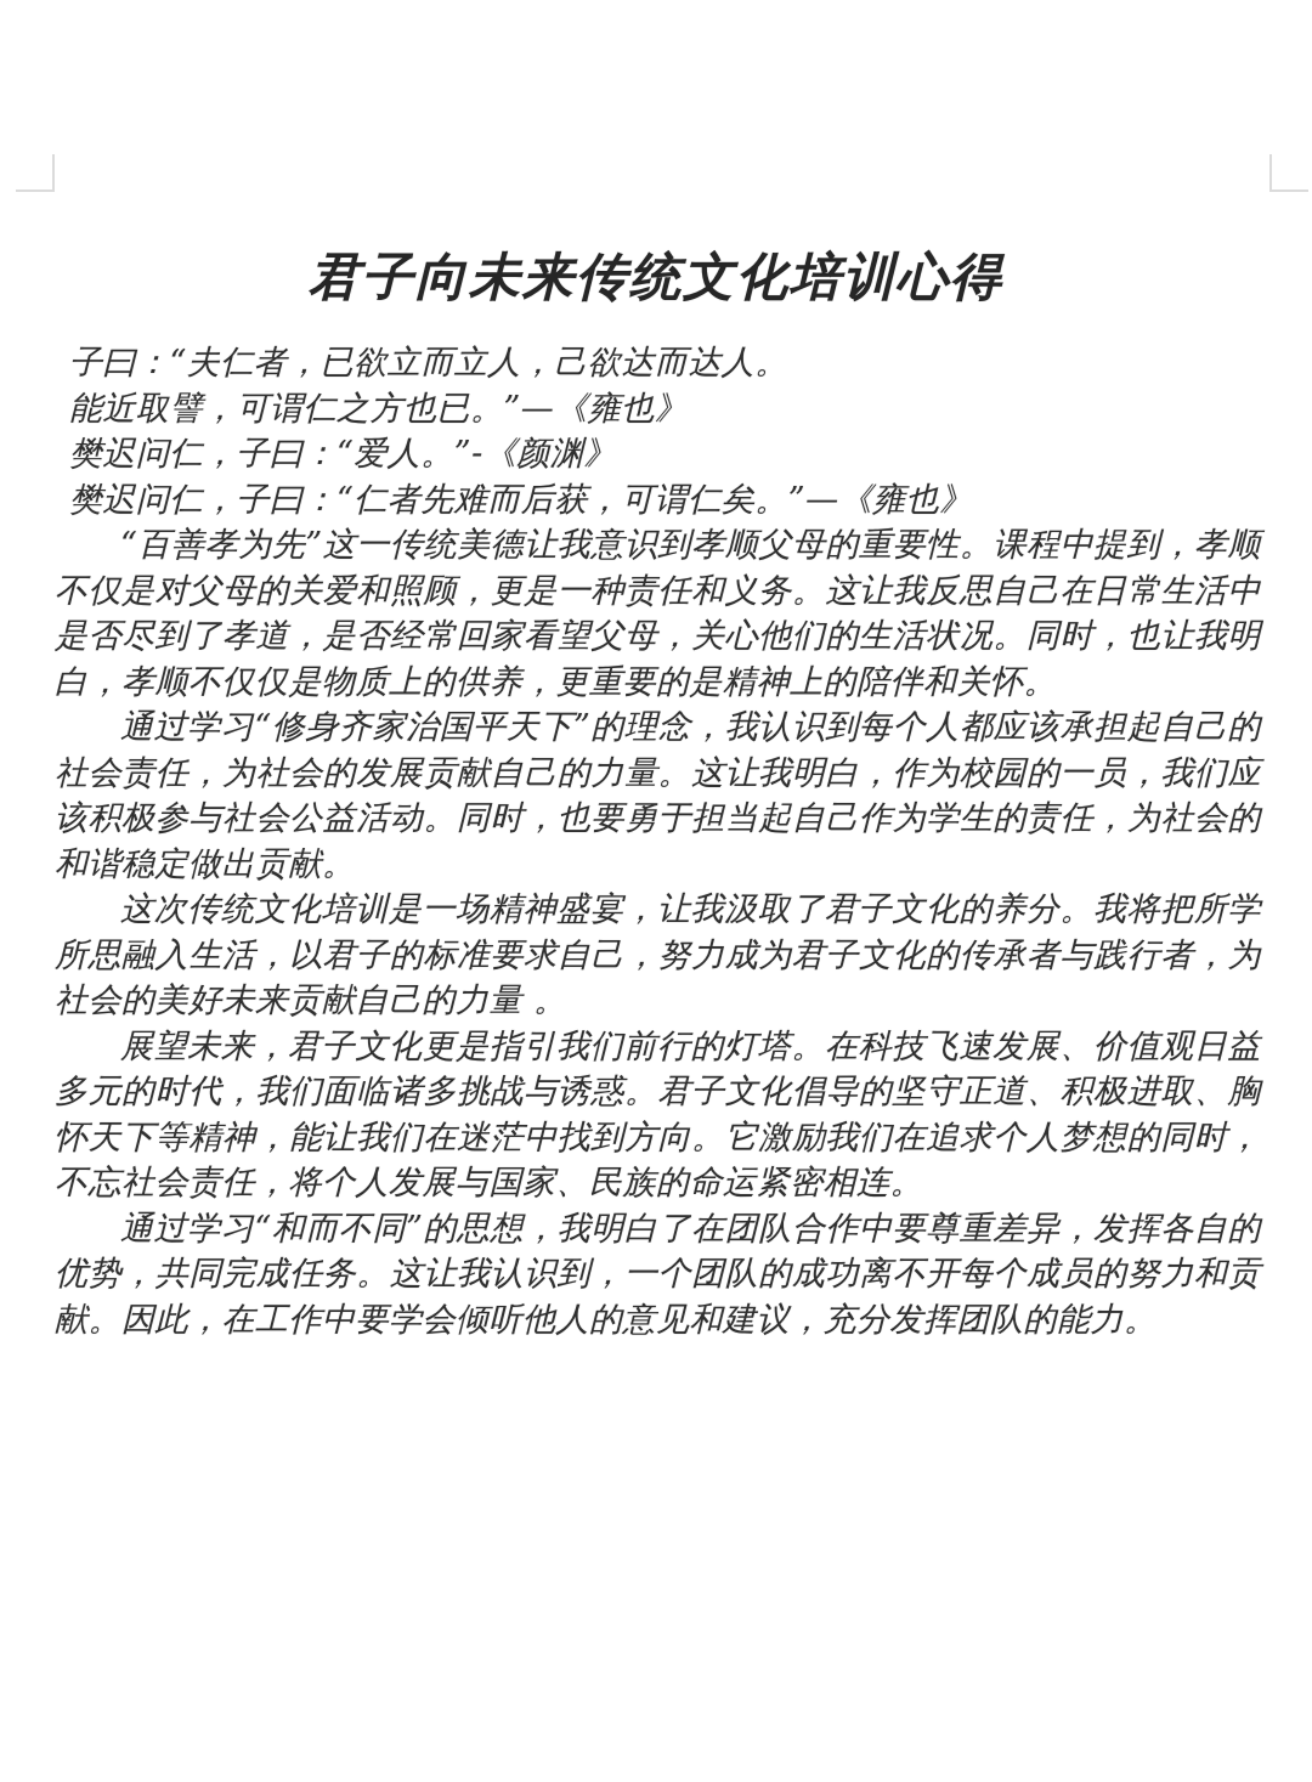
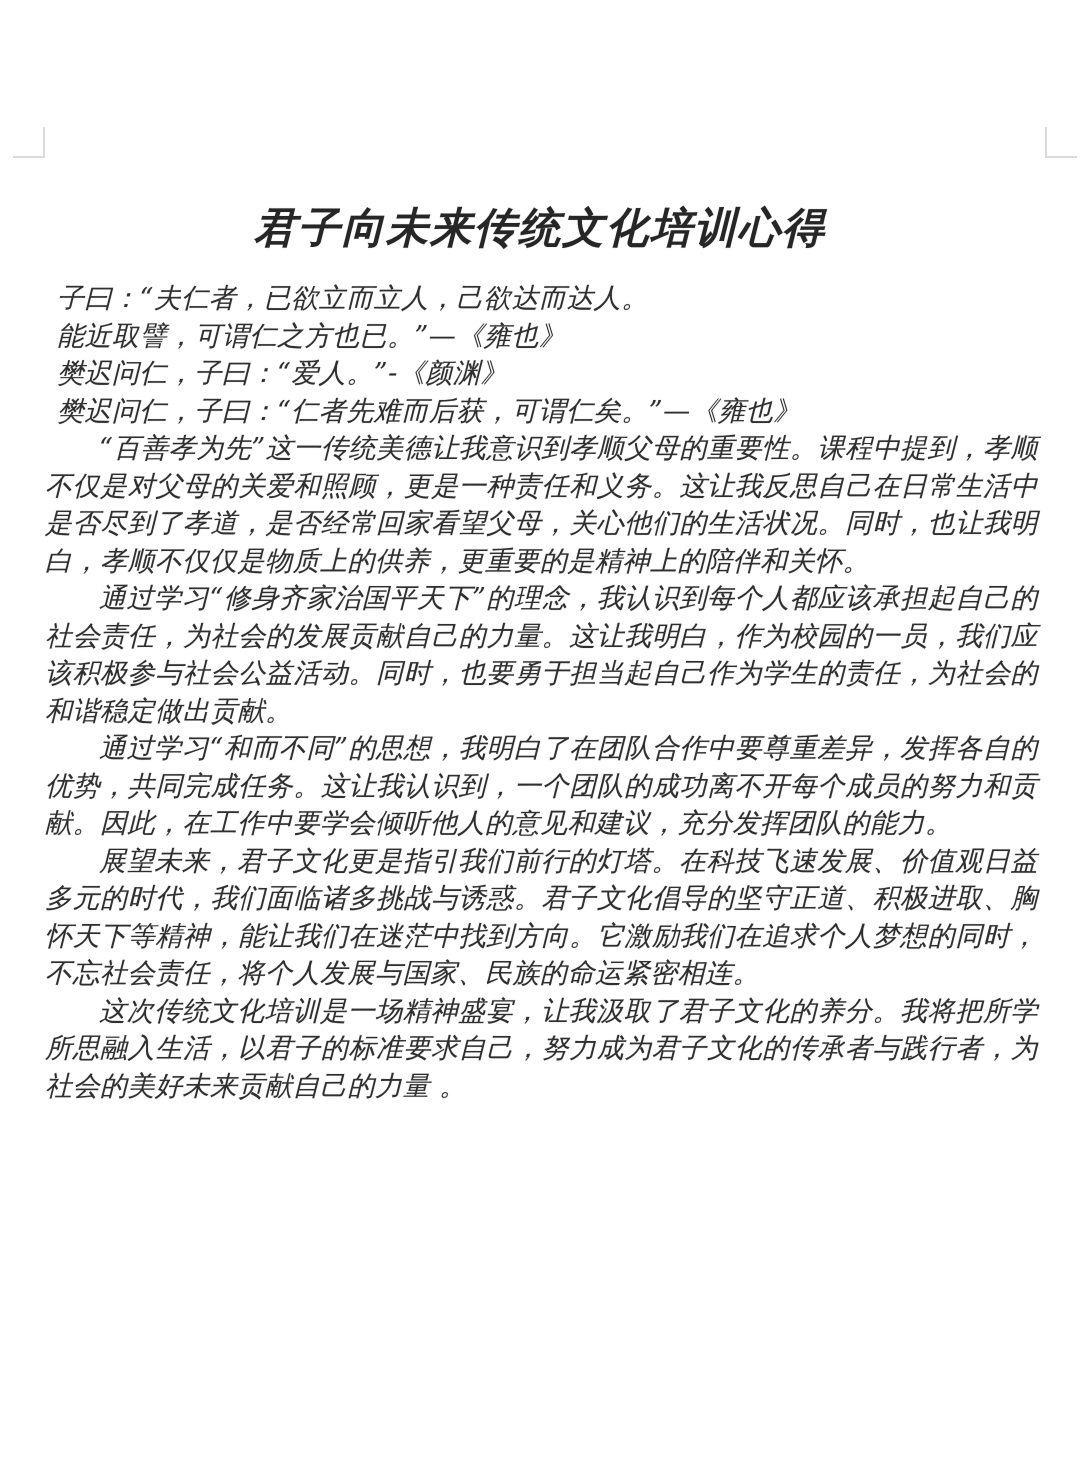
  君子向未来传统文化培训心得
  子曰：“夫仁者，已欲立而立人，己欲达而达人。
  能近取譬，可谓仁之方也已。”—《雍也》
  樊迟问仁，子曰：“爱人。”-《颜渊》
  樊迟问仁，子曰：“仁者先难而后获，可谓仁矣。”—《雍也》
  “百善孝为先”这一传统美德让我意识到孝顺父母的重要性。课程中提到，孝顺不仅是对父母的关爱和照顾，更是一种责任和义务。这让我反思自己在日常生活中是否尽到了孝道，是否经常回家看望父母，关心他们的生活状况。同时，也让我明白，孝顺不仅仅是物质上的供养，更重要的是精神上的陪伴和关怀。
  通过学习“修身齐家治国平天下”的理念，我认识到每个人都应该承担起自己的社会责任，为社会的发展贡献自己的力量。这让我明白，作为校园的一员，我们应该积极参与社会公益活动。同时，也要勇于担当起自己作为学生的责任，为社会的和谐稳定做出贡献。
- 这次传统文化培训是一场精神盛宴，让我汲取了君子文化的养分。我将把所学所思融入生活，以君子的标准要求自己，努力成为君子文化的传承者与践行者，为社会的美好未来贡献自己的力量 。
+ 通过学习“和而不同”的思想，我明白了在团队合作中要尊重差异，发挥各自的优势，共同完成任务。这让我认识到，一个团队的成功离不开每个成员的努力和贡献。因此，在工作中要学会倾听他人的意见和建议，充分发挥团队的能力。
  展望未来，君子文化更是指引我们前行的灯塔。在科技飞速发展、价值观日益多元的时代，我们面临诸多挑战与诱惑。君子文化倡导的坚守正道、积极进取、胸怀天下等精神，能让我们在迷茫中找到方向。它激励我们在追求个人梦想的同时，不忘社会责任，将个人发展与国家、民族的命运紧密相连。
- 通过学习“和而不同”的思想，我明白了在团队合作中要尊重差异，发挥各自的优势，共同完成任务。这让我认识到，一个团队的成功离不开每个成员的努力和贡献。因此，在工作中要学会倾听他人的意见和建议，充分发挥团队的能力。
+ 这次传统文化培训是一场精神盛宴，让我汲取了君子文化的养分。我将把所学所思融入生活，以君子的标准要求自己，努力成为君子文化的传承者与践行者，为社会的美好未来贡献自己的力量 。
